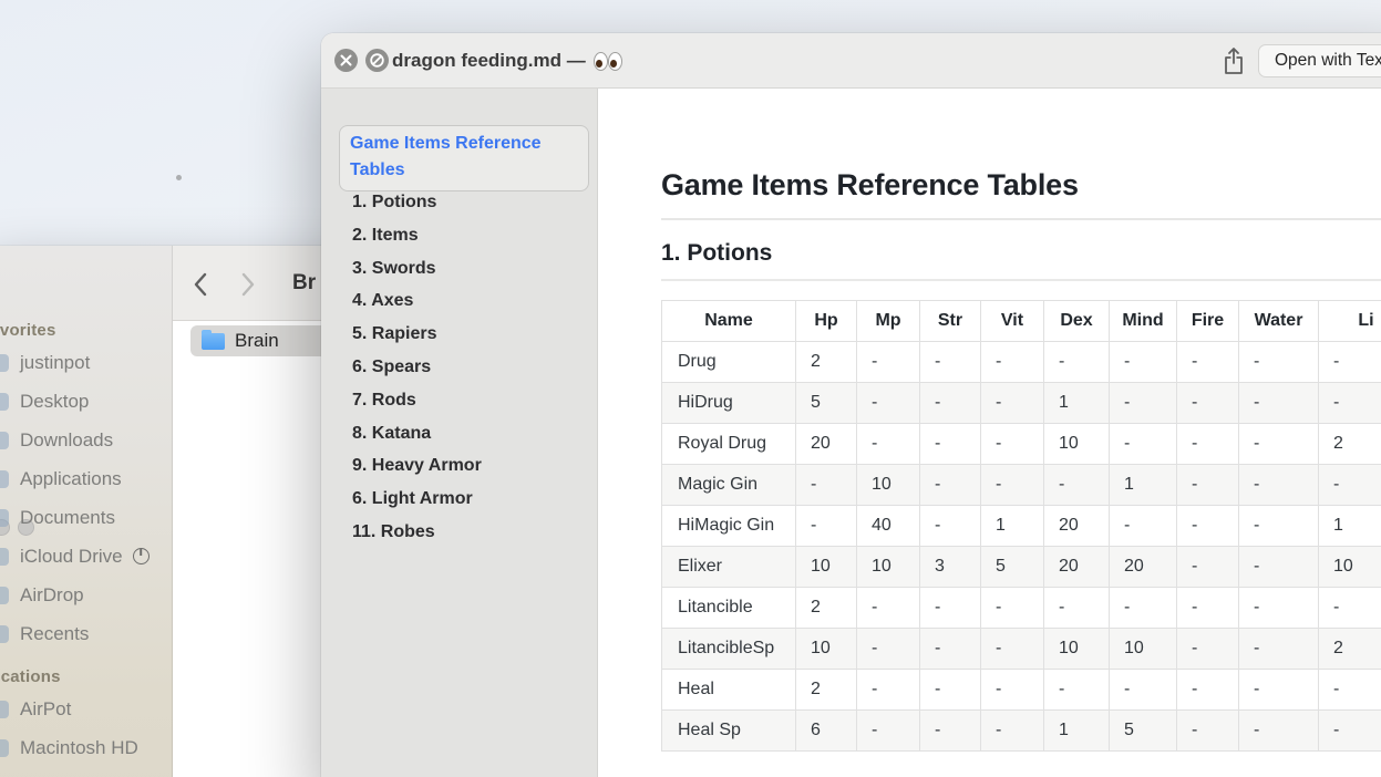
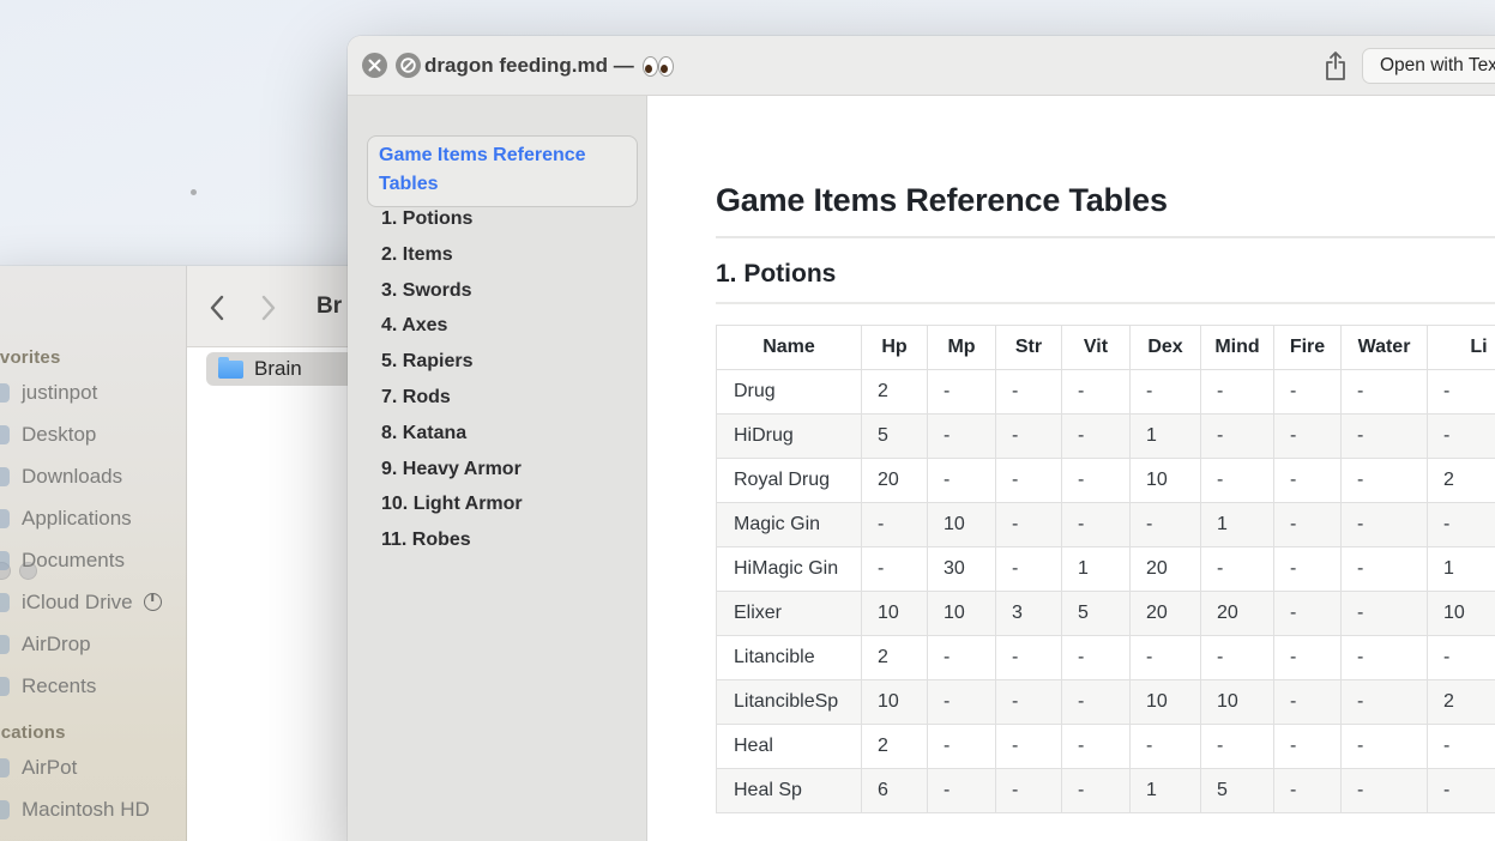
  vorites
  justinpot
  Desktop
  Downloads
  Applications
  Documents
  iCloud Drive
  AirDrop
  Recents
  cations
  AirPot
  Macintosh HD
  Br
  Brain
  dragon feeding.md —
  Open with Tex
  Game Items Reference Tables
  1. Potions
  2. Items
  3. Swords
  4. Axes
  5. Rapiers
- 6. Spears
  7. Rods
  8. Katana
  9. Heavy Armor
- 6. Light Armor
+ 10. Light Armor
  11. Robes
  Game Items Reference Tables
  1. Potions
  Name	Hp	Mp	Str	Vit	Dex	Mind	Fire	Water	Li
  Drug	2	-	-	-	-	-	-	-	-
  HiDrug	5	-	-	-	1	-	-	-	-
  Royal Drug	20	-	-	-	10	-	-	-	2
  Magic Gin	-	10	-	-	-	1	-	-	-
- HiMagic Gin	-	40	-	1	20	-	-	-	1
+ HiMagic Gin	-	30	-	1	20	-	-	-	1
  Elixer	10	10	3	5	20	20	-	-	10
  Litancible	2	-	-	-	-	-	-	-	-
  LitancibleSp	10	-	-	-	10	10	-	-	2
  Heal	2	-	-	-	-	-	-	-	-
  Heal Sp	6	-	-	-	1	5	-	-	-
